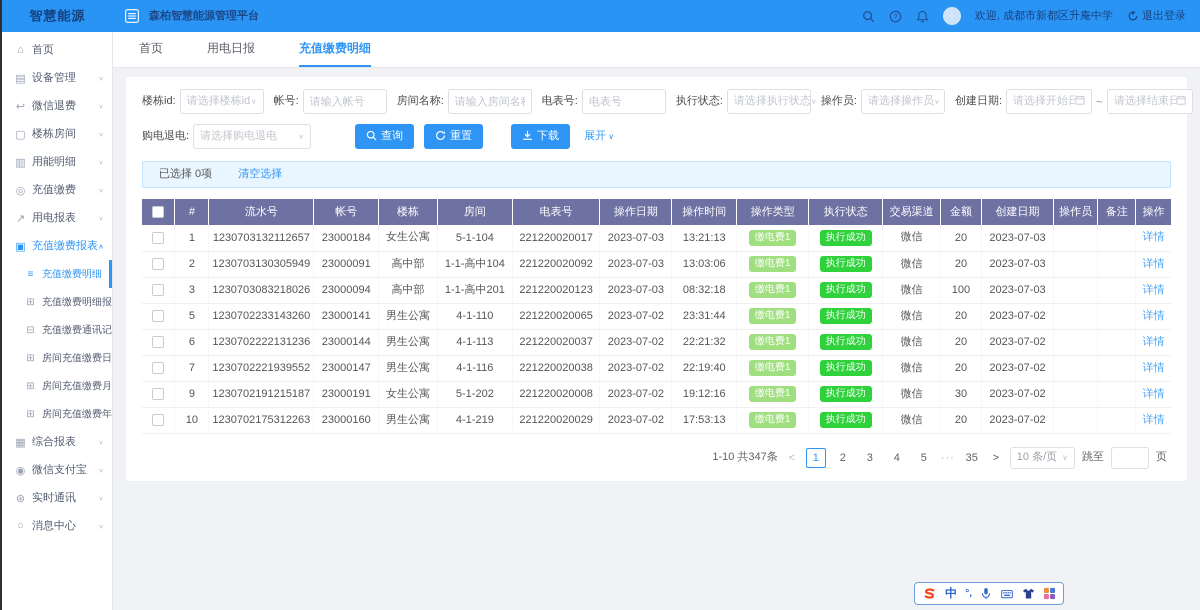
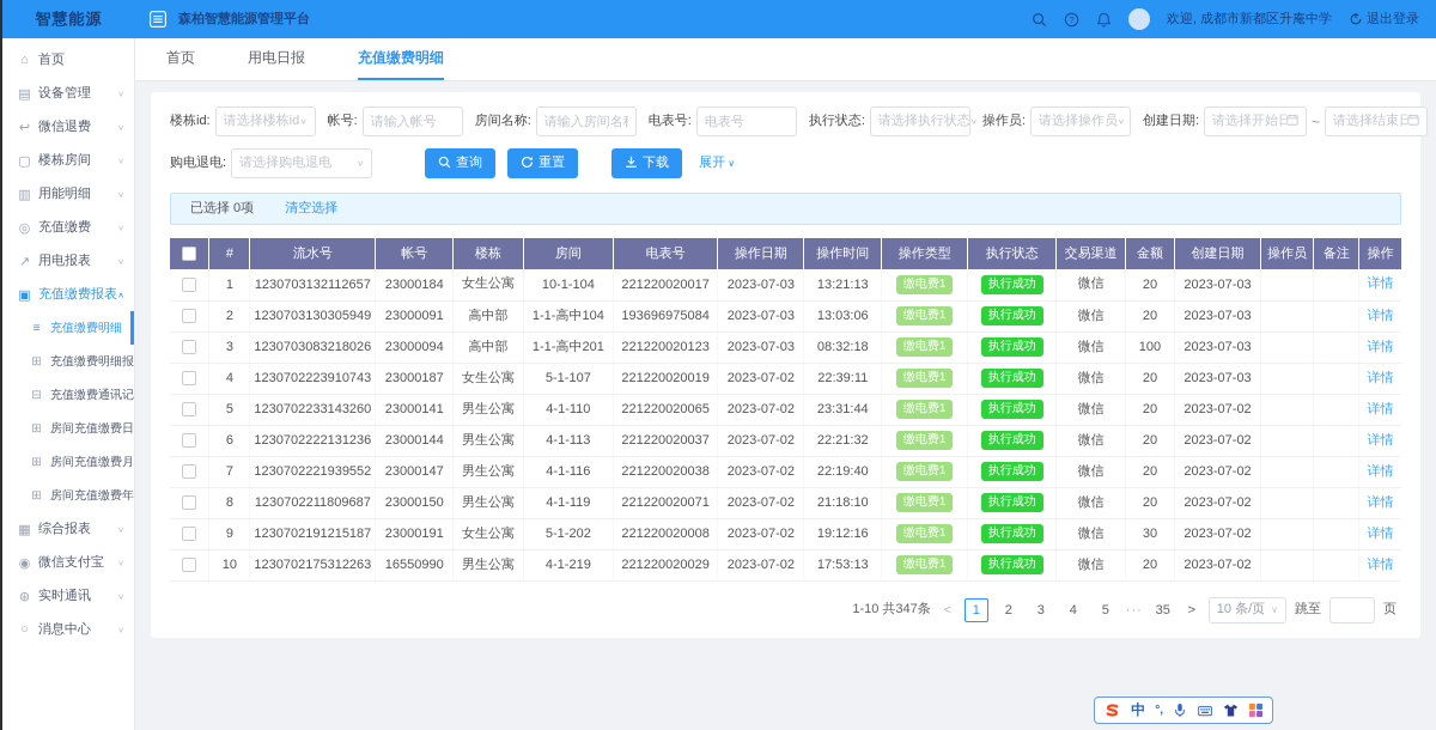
  智慧能源
  森柏智慧能源管理平台
  ?
  欢迎, 成都市新都区升庵中学
  退出登录
  ⌂
  首页
  ▤
  设备管理
  ↩
  微信退费
  ▢
  楼栋房间
  ▥
  用能明细
  ◎
  充值缴费
  ↗
  用电报表
  ▣
  充值缴费报表
  ≡
  充值缴费明细
  ⊞
  充值缴费明细报
  ⊟
  充值缴费通讯记
  ⊞
  房间充值缴费日
  ⊞
  房间充值缴费月
  ⊞
  房间充值缴费年
  ▦
  综合报表
  ◉
  微信支付宝
  ⊛
  实时通讯
  ○
  消息中心
  首页
  用电日报
  充值缴费明细
  楼栋id:
  请选择楼栋id
  帐号:
  请输入帐号
  房间名称:
  请输入房间名
  电表号:
  电表号
  执行状态:
  请选择执行状态
  操作员:
  请选择操作员
  创建日期:
  请选择开始日
  ~
  请选择结束日
  购电退电:
  请选择购电退电
  查询
  重置
  下载
  展开 ∨
  已选择 0项
  清空选择
  	#	流水号	帐号	楼栋	房间	电表号	操作日期	操作时间	操作类型	执行状态	交易渠道	金额	创建日期	操作员	备注	操作
- 	1	1230703132112657	23000184	女生公寓	5-1-104	221220020017	2023-07-03	13:21:13	缴电费1	执行成功	微信	20	2023-07-03			详情
+ 	1	1230703132112657	23000184	女生公寓	10-1-104	221220020017	2023-07-03	13:21:13	缴电费1	执行成功	微信	20	2023-07-03			详情
- 	2	1230703130305949	23000091	高中部	1-1-高中104	221220020092	2023-07-03	13:03:06	缴电费1	执行成功	微信	20	2023-07-03			详情
+ 	2	1230703130305949	23000091	高中部	1-1-高中104	193696975084	2023-07-03	13:03:06	缴电费1	执行成功	微信	20	2023-07-03			详情
  	3	1230703083218026	23000094	高中部	1-1-高中201	221220020123	2023-07-03	08:32:18	缴电费1	执行成功	微信	100	2023-07-03			详情
+ 	4	1230702223910743	23000187	女生公寓	5-1-107	221220020019	2023-07-02	22:39:11	缴电费1	执行成功	微信	20	2023-07-03			详情
  	5	1230702233143260	23000141	男生公寓	4-1-110	221220020065	2023-07-02	23:31:44	缴电费1	执行成功	微信	20	2023-07-02			详情
  	6	1230702222131236	23000144	男生公寓	4-1-113	221220020037	2023-07-02	22:21:32	缴电费1	执行成功	微信	20	2023-07-02			详情
  	7	1230702221939552	23000147	男生公寓	4-1-116	221220020038	2023-07-02	22:19:40	缴电费1	执行成功	微信	20	2023-07-02			详情
+ 	8	1230702211809687	23000150	男生公寓	4-1-119	221220020071	2023-07-02	21:18:10	缴电费1	执行成功	微信	20	2023-07-02			详情
  	9	1230702191215187	23000191	女生公寓	5-1-202	221220020008	2023-07-02	19:12:16	缴电费1	执行成功	微信	30	2023-07-02			详情
- 	10	1230702175312263	23000160	男生公寓	4-1-219	221220020029	2023-07-02	17:53:13	缴电费1	执行成功	微信	20	2023-07-02			详情
+ 	10	1230702175312263	16550990	男生公寓	4-1-219	221220020029	2023-07-02	17:53:13	缴电费1	执行成功	微信	20	2023-07-02			详情
  1-10 共347条
  <
  1
  2
  3
  4
  5
  ···
  35
  >
  10 条/页
  ∨
  跳至
  页
  中
  °,
